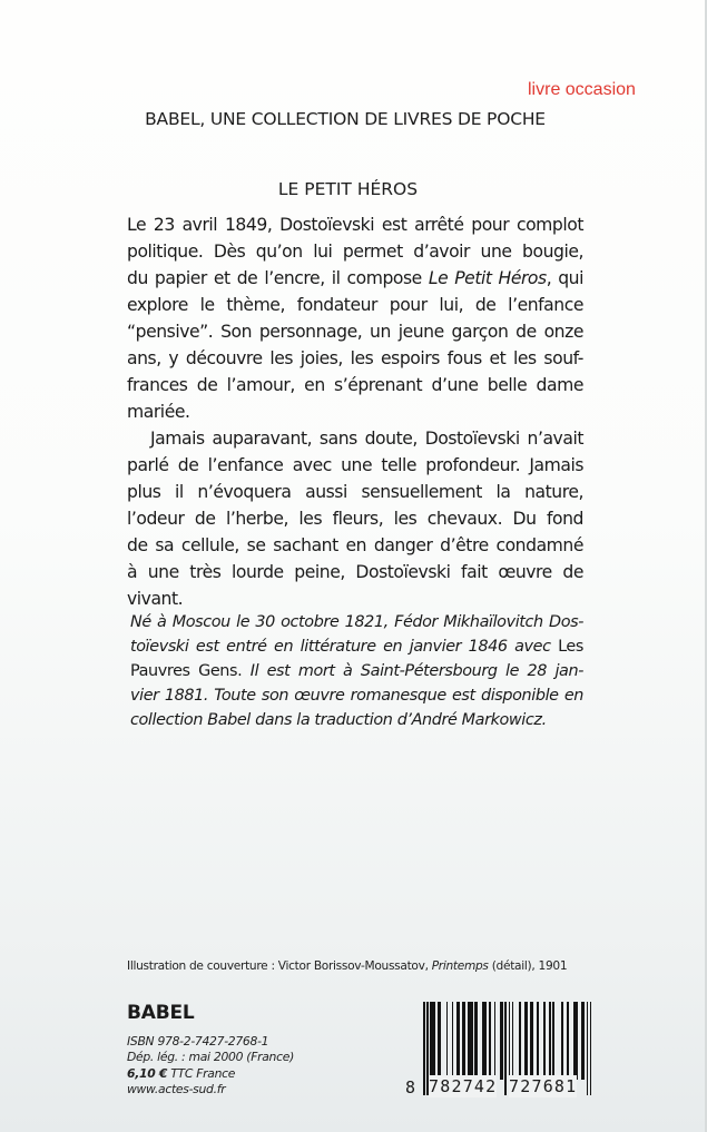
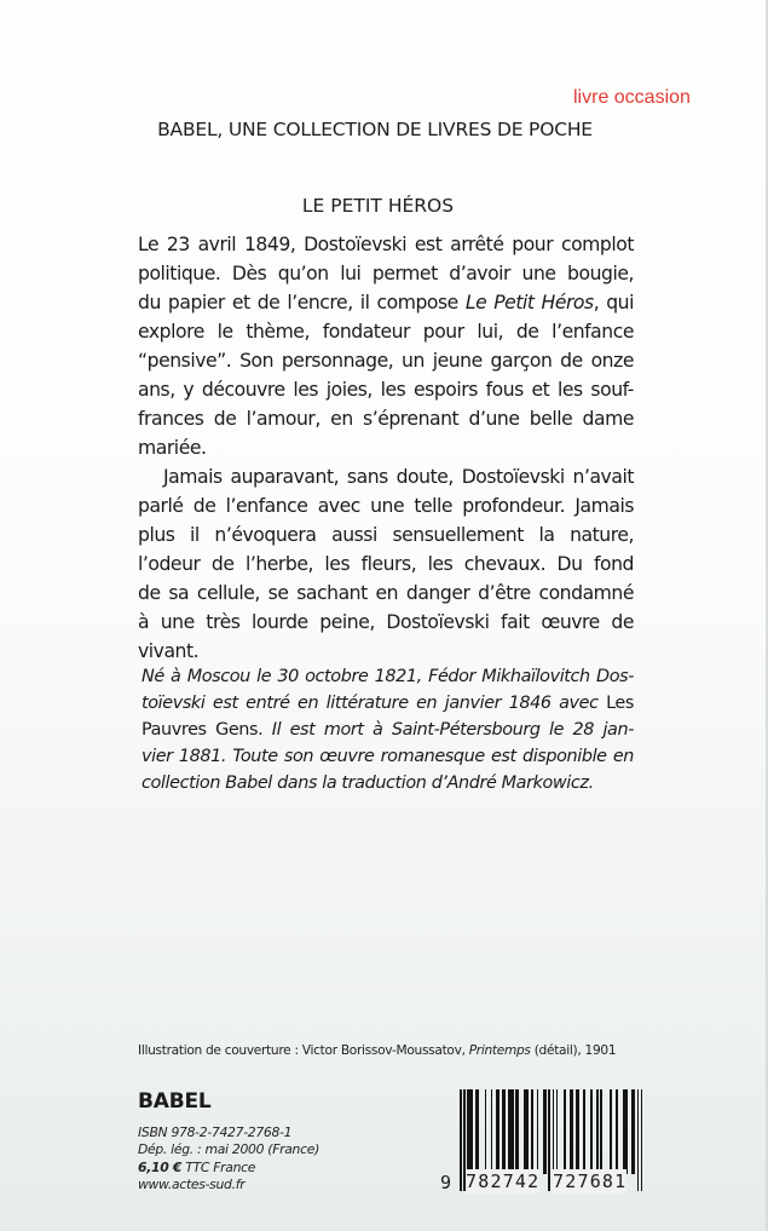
  livre occasion
  BABEL, UNE COLLECTION DE LIVRES DE POCHE
  LE PETIT HÉROS
  Le 23 avril 1849, Dostoïevski est arrêté pour complot
  politique. Dès qu’on lui permet d’avoir une bougie,
  du papier et de l’encre, il compose Le Petit Héros, qui
  explore le thème, fondateur pour lui, de l’enfance
  “pensive”. Son personnage, un jeune garçon de onze
  ans, y découvre les joies, les espoirs fous et les souf-
  frances de l’amour, en s’éprenant d’une belle dame
  mariée.
  Jamais auparavant, sans doute, Dostoïevski n’avait
  parlé de l’enfance avec une telle profondeur. Jamais
  plus il n’évoquera aussi sensuellement la nature,
  l’odeur de l’herbe, les fleurs, les chevaux. Du fond
  de sa cellule, se sachant en danger d’être condamné
  à une très lourde peine, Dostoïevski fait œuvre de
  vivant.
  Né à Moscou le 30 octobre 1821, Fédor Mikhaïlovitch Dos-
  toïevski est entré en littérature en janvier 1846 avec Les
  Pauvres Gens. Il est mort à Saint-Pétersbourg le 28 jan-
  vier 1881. Toute son œuvre romanesque est disponible en
  collection Babel dans la traduction d’André Markowicz.
  Illustration de couverture : Victor Borissov-Moussatov, Printemps (détail), 1901
  BABEL
  ISBN 978-2-7427-2768-1
  Dép. lég. : mai 2000 (France)
  6,10 € TTC France
  www.actes-sud.fr
- 8
+ 9
  782742
  727681
